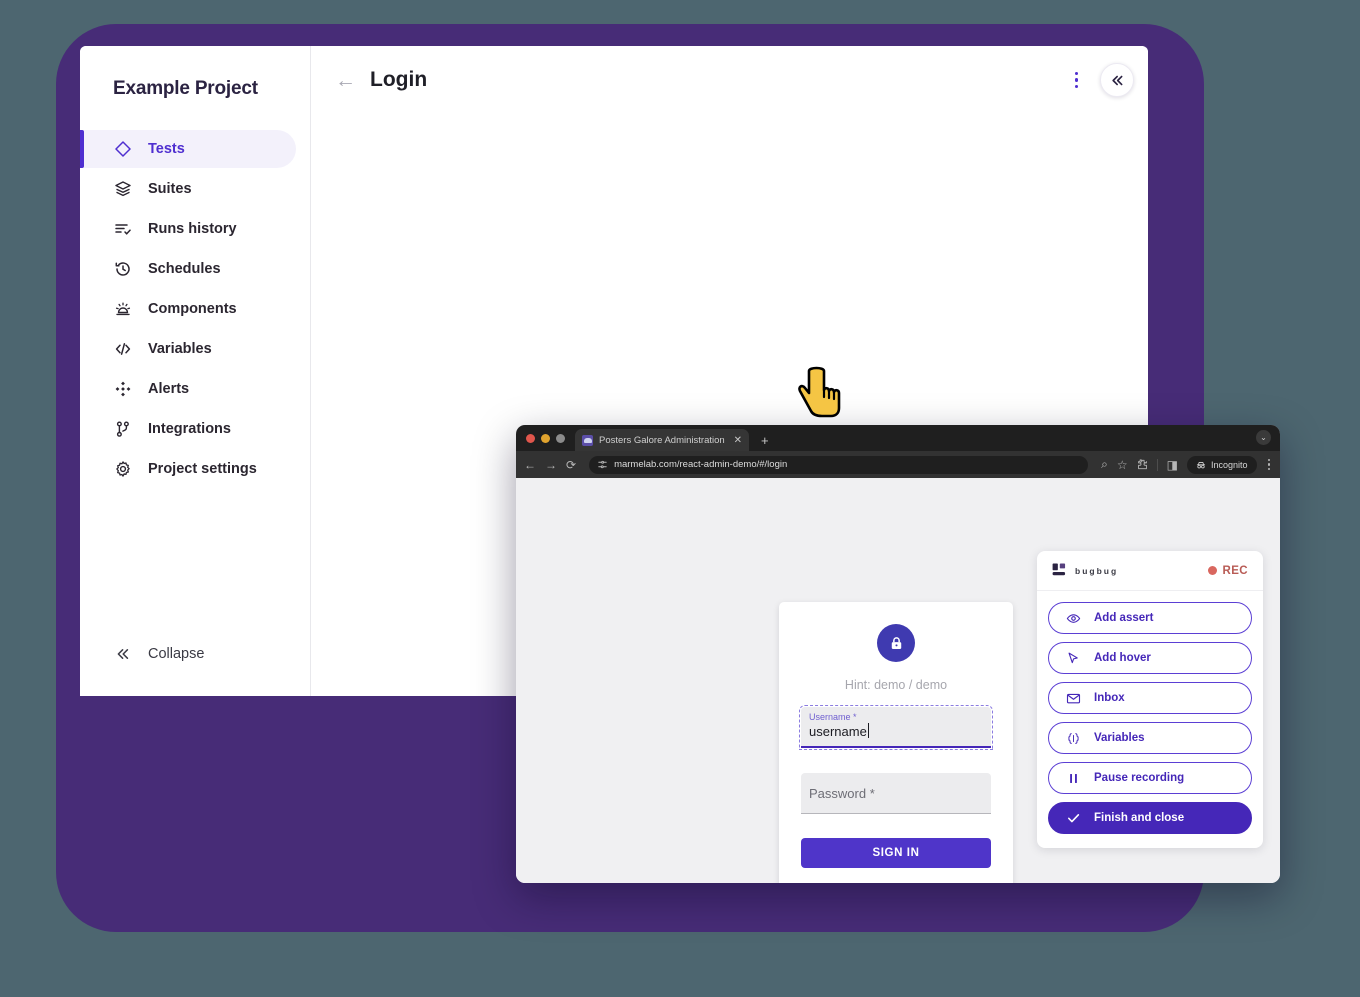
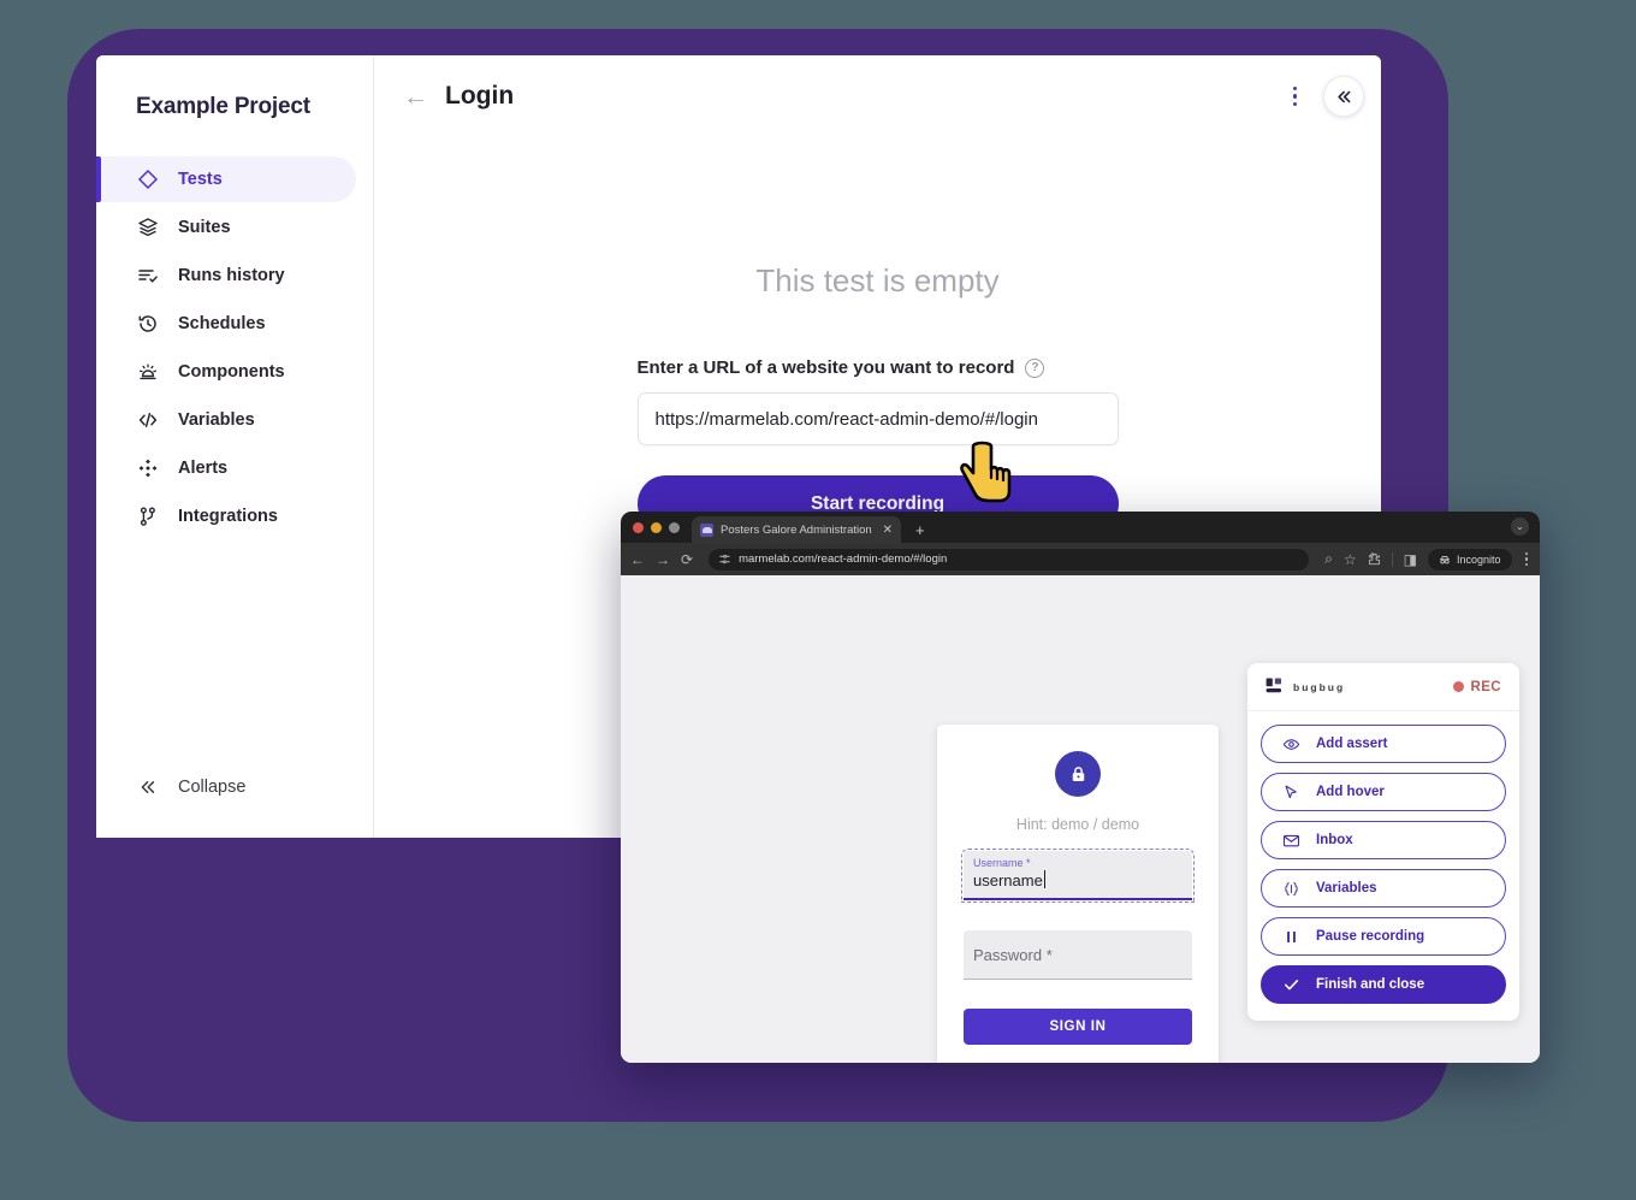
  Example Project
  Tests
  Suites
  Runs history
  Schedules
  Components
  Variables
  Alerts
  Integrations
- Project settings
  Collapse
  ←
  Login
+ This test is empty
+ Enter a URL of a website you want to record
+ ?
+ https://marmelab.com/react-admin-demo/#/login
+ Start recording
  Posters Galore Administration
  ✕
  +
  ⌄
  ←
  →
  ⟳
  marmelab.com/react-admin-demo/#/login
  ⌕
  ☆
  ◨
  Incognito
  Hint: demo / demo
  Username *
  username
  Password *
  SIGN IN
  bugbug
  REC
  Add assert
  Add hover
  Inbox
  Variables
  Pause recording
  Finish and close
